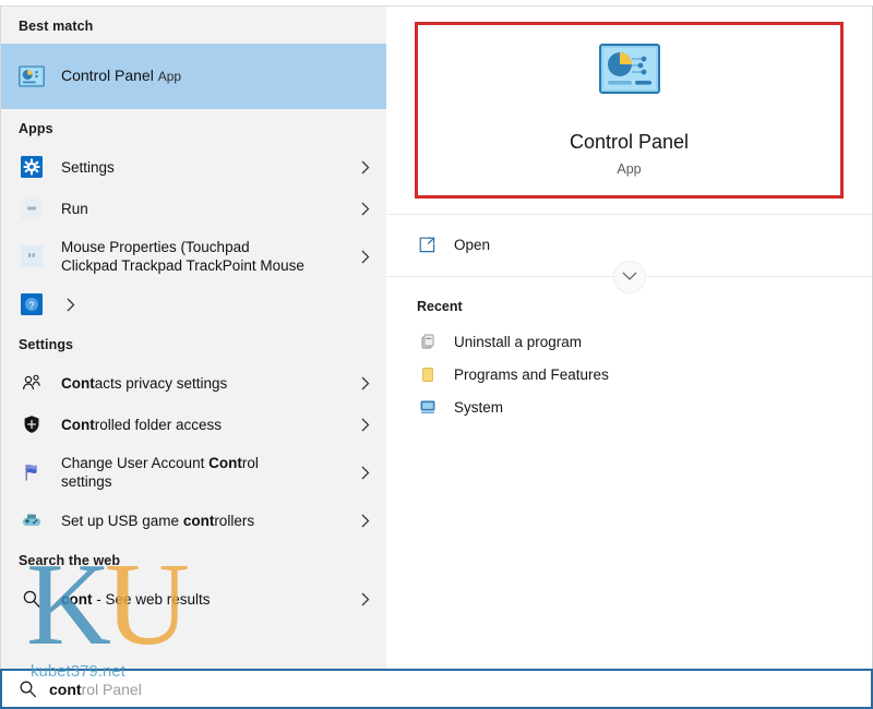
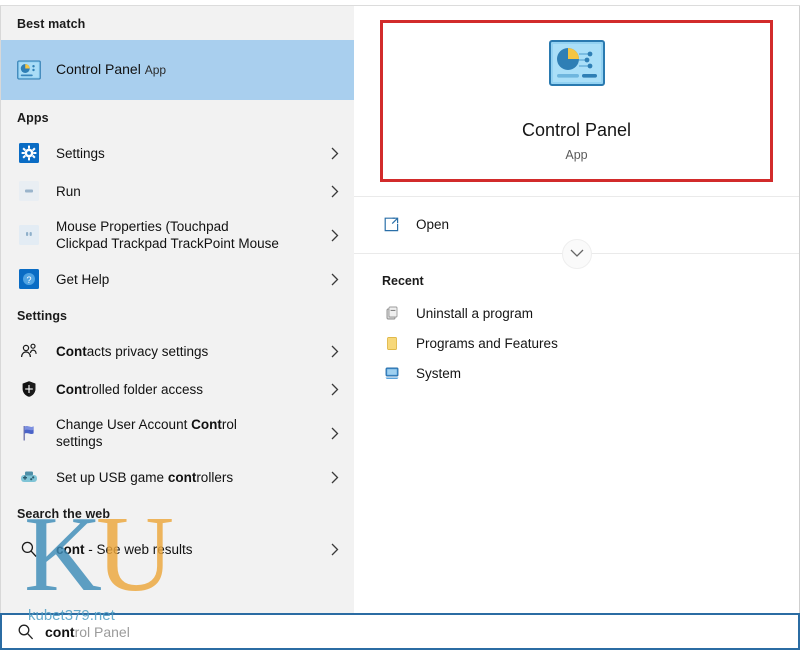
  Best match
  Control Panel App
  Apps
  Settings
  Run
  Mouse Properties (Touchpad
  Clickpad Trackpad TrackPoint Mouse
  ?
+ Get Help
  Settings
  Contacts privacy settings
  Controlled folder access
  Change User Account Control
  settings
  Set up USB game controllers
  Search the web
  cont - See web results
  Control Panel
  App
  Open
  Recent
  Uninstall a program
  Programs and Features
  System
  control Panel
  KU
  kubet379.net
